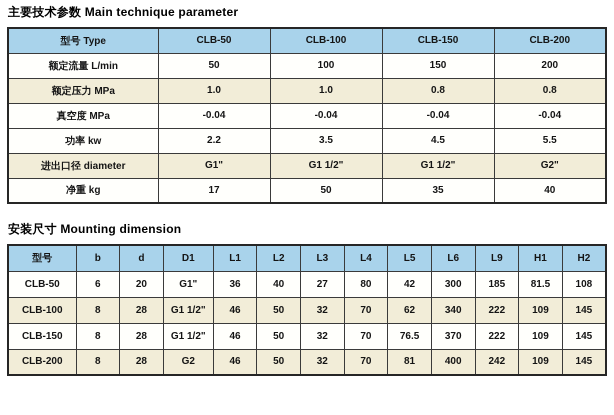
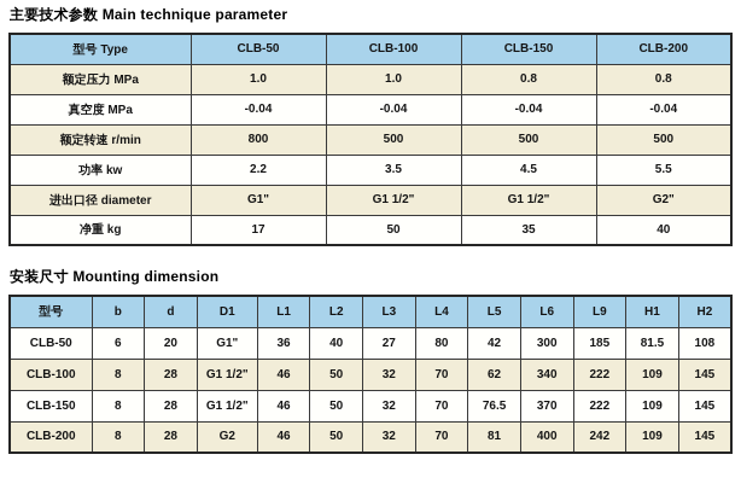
  主要技术参数 Main technique parameter
  型号 Type	CLB-50	CLB-100	CLB-150	CLB-200
- 额定流量 L/min	50	100	150	200
  额定压力 MPa	1.0	1.0	0.8	0.8
  真空度 MPa	-0.04	-0.04	-0.04	-0.04
+ 额定转速 r/min	800	500	500	500
  功率 kw	2.2	3.5	4.5	5.5
  进出口径 diameter	G1"	G1 1/2"	G1 1/2"	G2"
  净重 kg	17	50	35	40
  安装尺寸 Mounting dimension
  型号	b	d	D1	L1	L2	L3	L4	L5	L6	L9	H1	H2
  CLB-50	6	20	G1"	36	40	27	80	42	300	185	81.5	108
  CLB-100	8	28	G1 1/2"	46	50	32	70	62	340	222	109	145
  CLB-150	8	28	G1 1/2"	46	50	32	70	76.5	370	222	109	145
  CLB-200	8	28	G2	46	50	32	70	81	400	242	109	145
